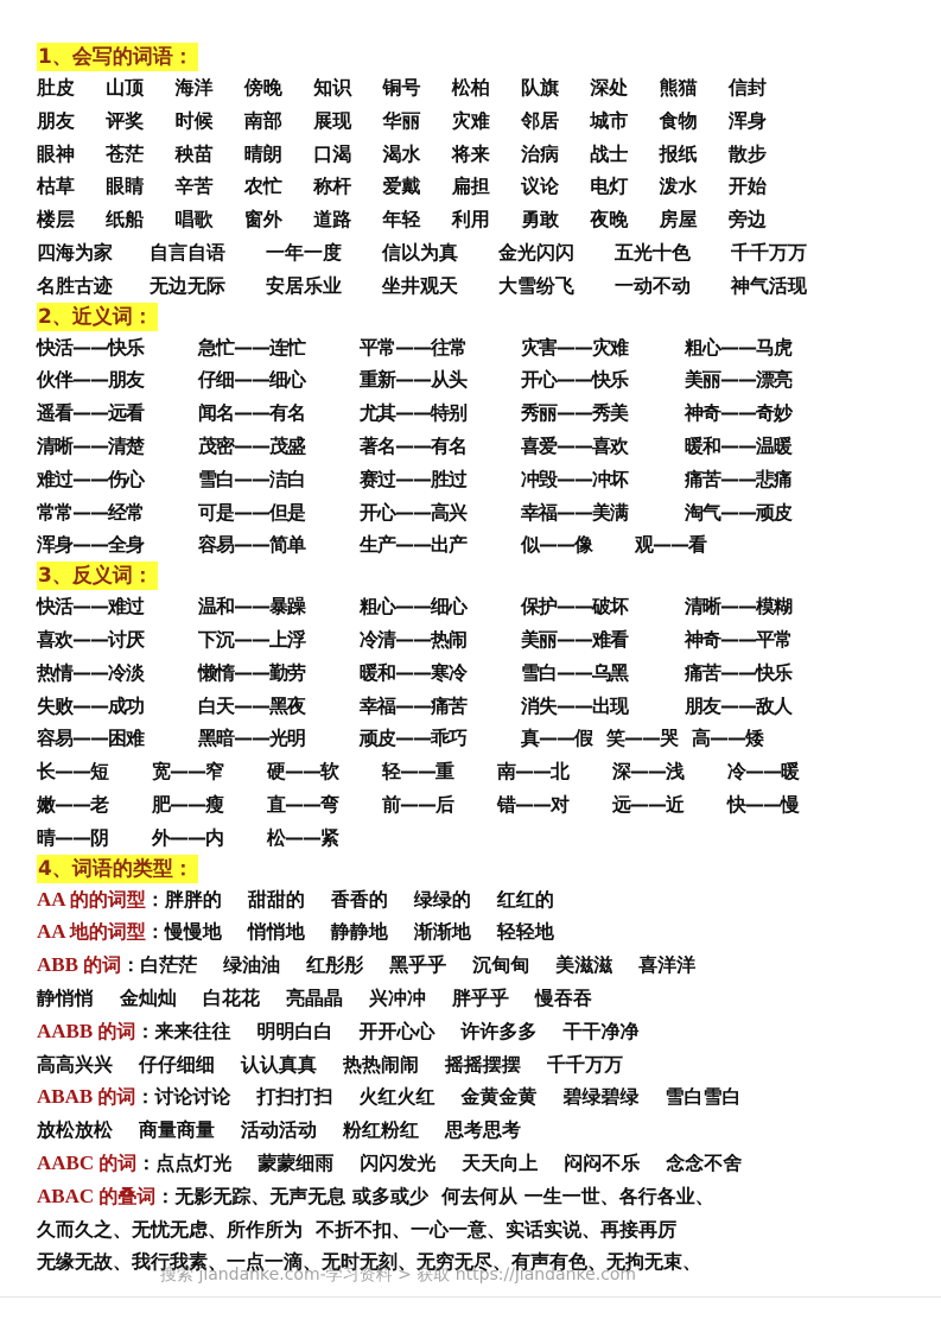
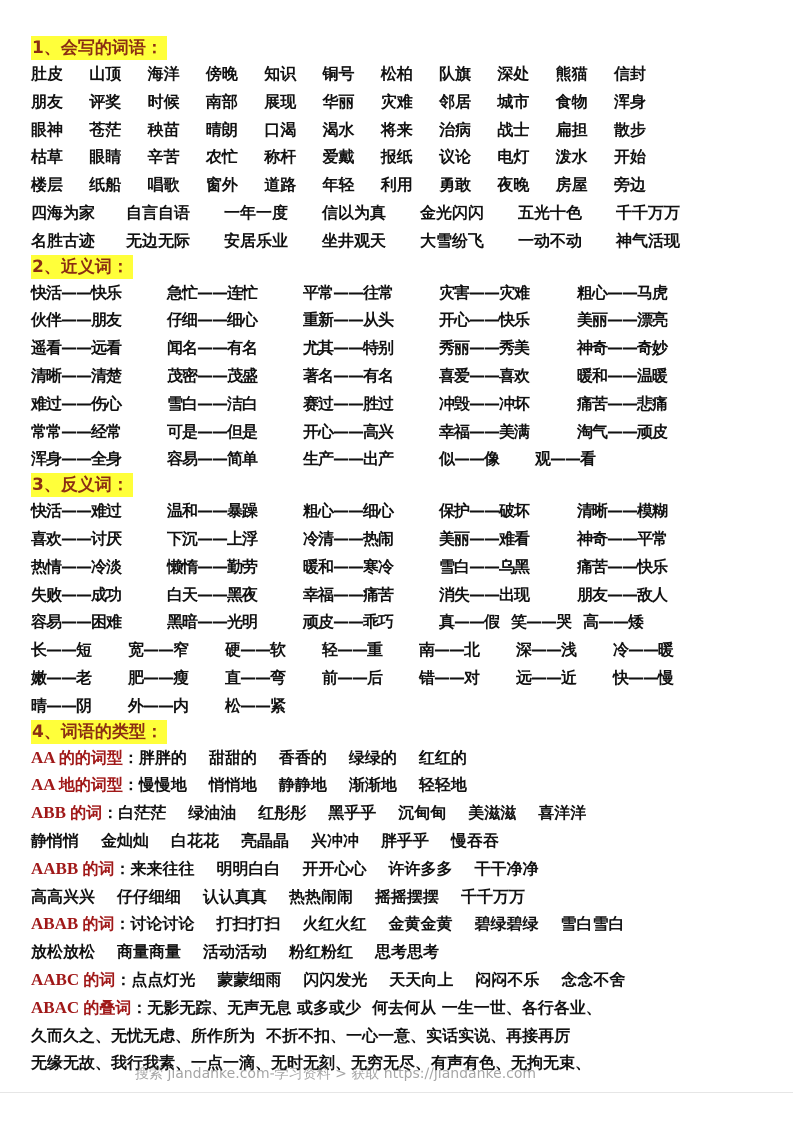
  1、会写的词语：
  肚皮
  山顶
  海洋
  傍晚
  知识
  铜号
  松柏
  队旗
  深处
  熊猫
  信封
  朋友
  评奖
  时候
  南部
  展现
  华丽
  灾难
  邻居
  城市
  食物
  浑身
  眼神
  苍茫
  秧苗
  晴朗
  口渴
  渴水
  将来
  治病
  战士
- 报纸
+ 扁担
  散步
  枯草
  眼睛
  辛苦
  农忙
  称杆
  爱戴
- 扁担
+ 报纸
  议论
  电灯
  泼水
  开始
  楼层
  纸船
  唱歌
  窗外
  道路
  年轻
  利用
  勇敢
  夜晚
  房屋
  旁边
  四海为家
  自言自语
  一年一度
  信以为真
  金光闪闪
  五光十色
  千千万万
  名胜古迹
  无边无际
  安居乐业
  坐井观天
  大雪纷飞
  一动不动
  神气活现
  2、近义词：
  快活——快乐
  急忙——连忙
  平常——往常
  灾害——灾难
  粗心——马虎
  伙伴——朋友
  仔细——细心
  重新——从头
  开心——快乐
  美丽——漂亮
  遥看——远看
  闻名——有名
  尤其——特别
  秀丽——秀美
  神奇——奇妙
  清晰——清楚
  茂密——茂盛
  著名——有名
  喜爱——喜欢
  暖和——温暖
  难过——伤心
  雪白——洁白
  赛过——胜过
  冲毁——冲坏
  痛苦——悲痛
  常常——经常
  可是——但是
  开心——高兴
  幸福——美满
  淘气——顽皮
  浑身——全身
  容易——简单
  生产——出产
  似——像
  观——看
  3、反义词：
  快活——难过
  温和——暴躁
  粗心——细心
  保护——破坏
  清晰——模糊
  喜欢——讨厌
  下沉——上浮
  冷清——热闹
  美丽——难看
  神奇——平常
  热情——冷淡
  懒惰——勤劳
  暖和——寒冷
  雪白——乌黑
  痛苦——快乐
  失败——成功
  白天——黑夜
  幸福——痛苦
  消失——出现
  朋友——敌人
  容易——困难
  黑暗——光明
  顽皮——乖巧
  真——假
  笑——哭
  高——矮
  长——短
  宽——窄
  硬——软
  轻——重
  南——北
  深——浅
  冷——暖
  嫩——老
  肥——瘦
  直——弯
  前——后
  错——对
  远——近
  快——慢
  晴——阴
  外——内
  松——紧
  4、词语的类型：
  AA 的的词型：胖胖的 甜甜的 香香的 绿绿的 红红的
  AA 地的词型：慢慢地 悄悄地 静静地 渐渐地 轻轻地
  ABB 的词：白茫茫 绿油油 红彤彤 黑乎乎 沉甸甸 美滋滋 喜洋洋
  静悄悄 金灿灿 白花花 亮晶晶 兴冲冲 胖乎乎 慢吞吞
  AABB 的词：来来往往 明明白白 开开心心 许许多多 干干净净
  高高兴兴 仔仔细细 认认真真 热热闹闹 摇摇摆摆 千千万万
  ABAB 的词：讨论讨论 打扫打扫 火红火红 金黄金黄 碧绿碧绿 雪白雪白
  放松放松 商量商量 活动活动 粉红粉红 思考思考
  AABC 的词：点点灯光 蒙蒙细雨 闪闪发光 天天向上 闷闷不乐 念念不舍
  ABAC 的叠词：无影无踪、无声无息 或多或少 何去何从 一生一世、各行各业、
  久而久之、无忧无虑、所作所为 不折不扣、一心一意、实话实说、再接再厉
  无缘无故、我行我素、一点一滴、无时无刻、无穷无尽、有声有色、无拘无束、
  搜索 jiandanke.com-学习资料 > 获取 https://jiandanke.com
